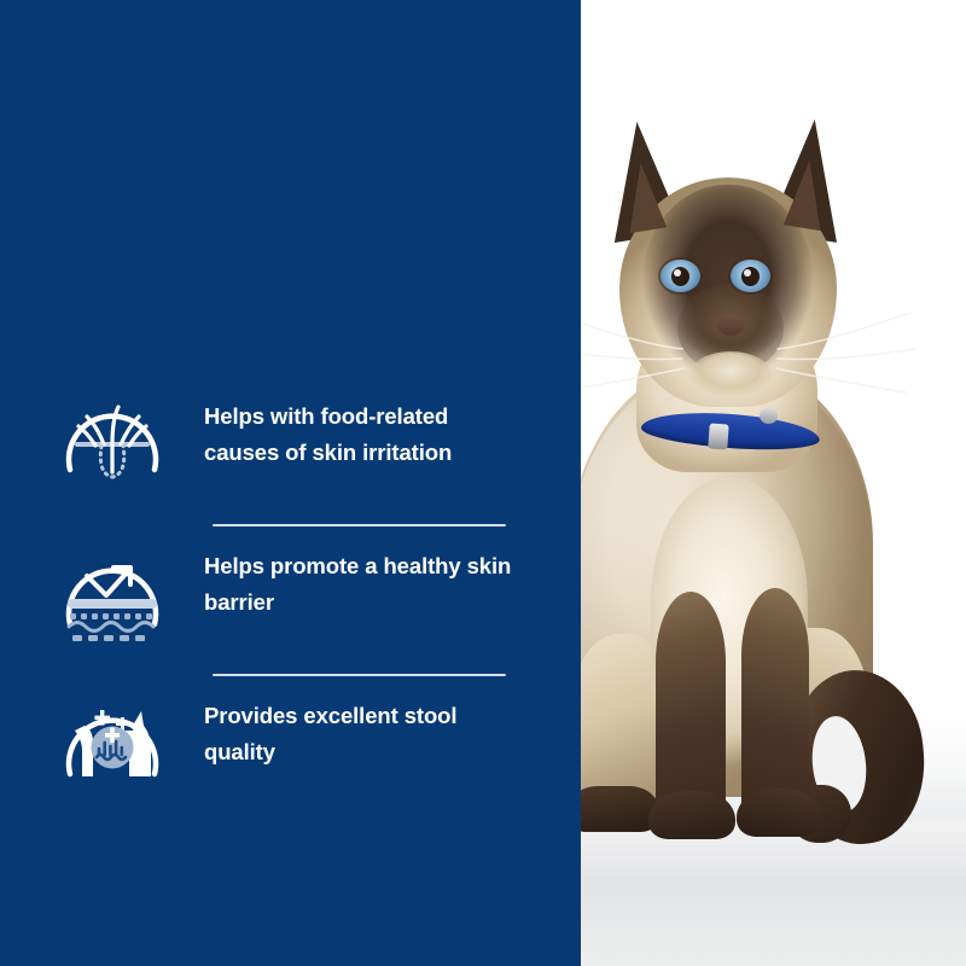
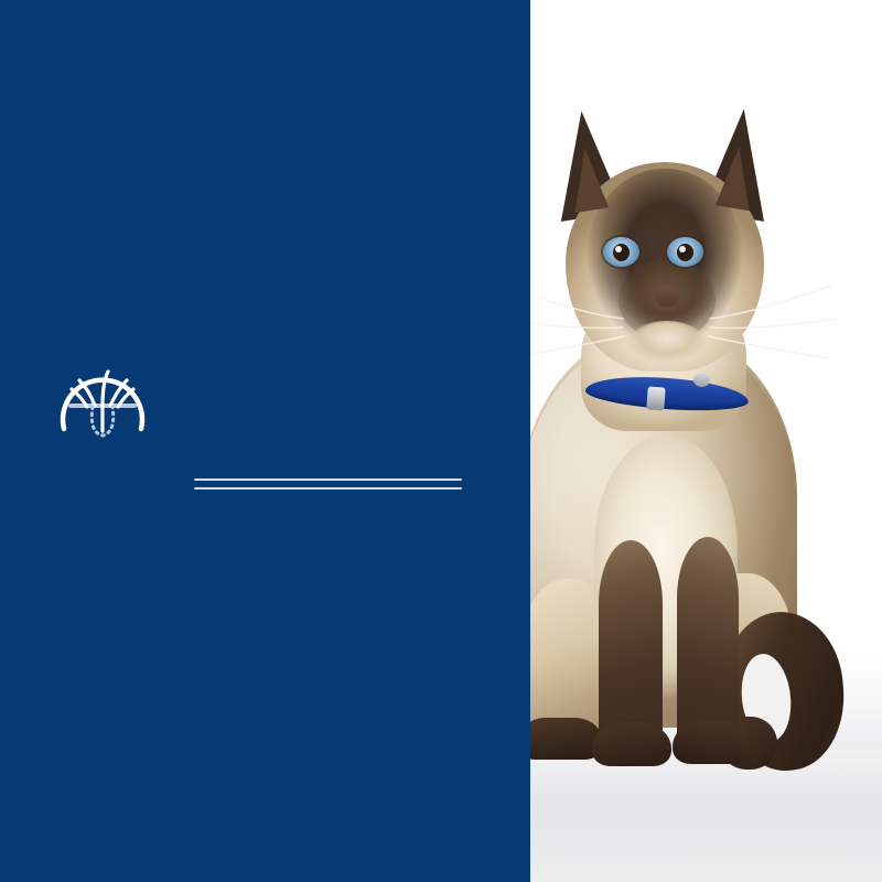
- Helps with food-related causes of skin irritation
- Helps promote a healthy skin barrier
- Provides excellent stool quality
